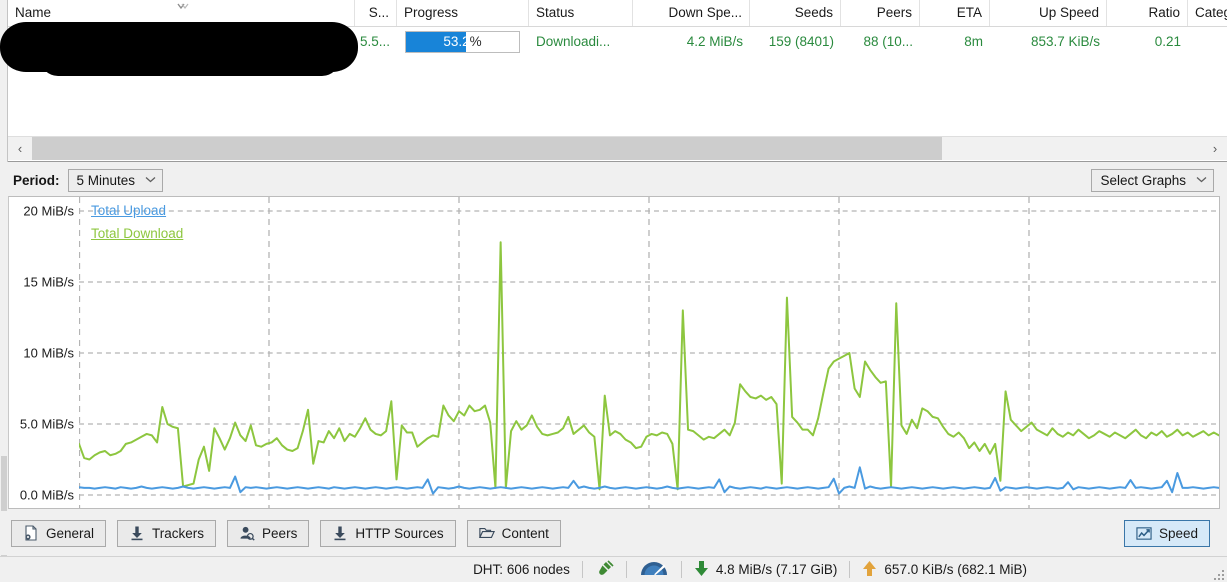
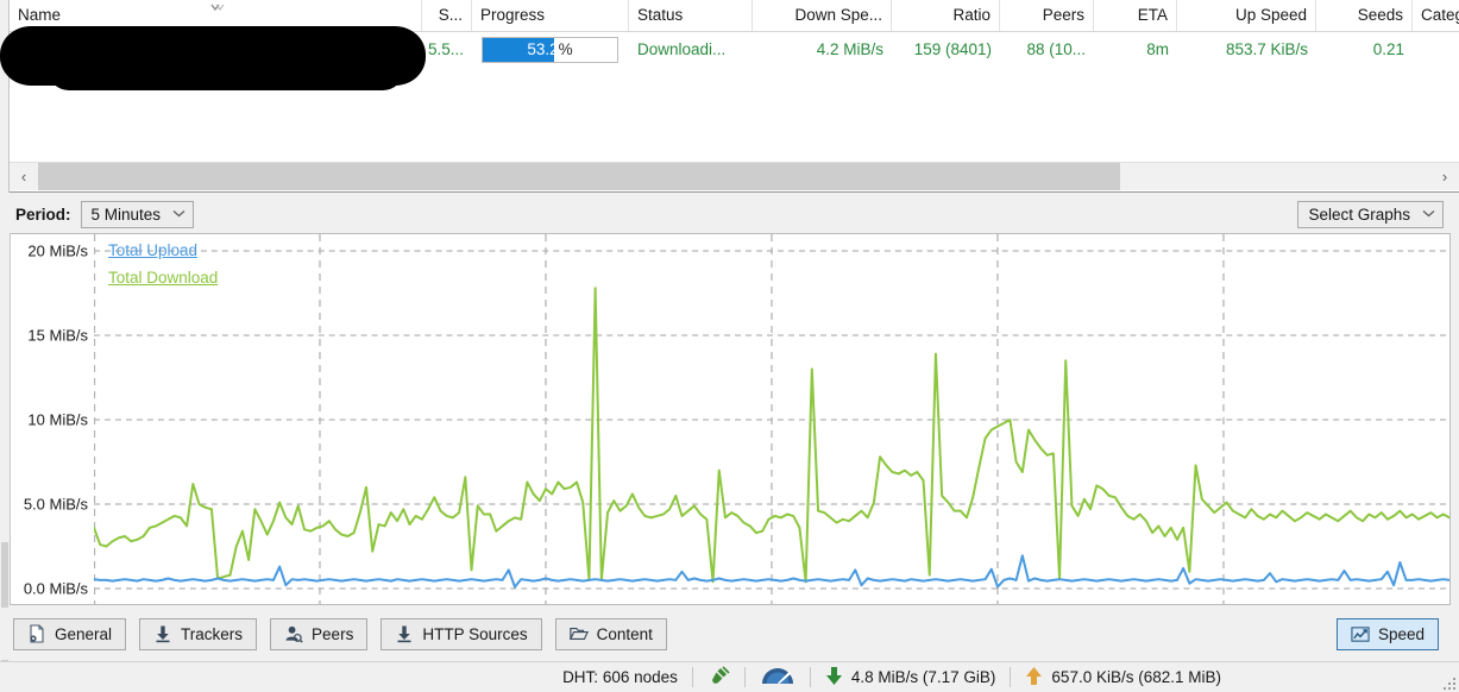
  Name
  S...
  Progress
  Status
  Down Spe...
- Seeds
+ Ratio
  Peers
  ETA
  Up Speed
- Ratio
+ Seeds
  Cate
  5.5...
  53.2%
  Downloadi...
  4.2 MiB/s
  159 (8401)
  88 (10...
  8m
  853.7 KiB/s
  0.21
  ‹
  ›
  Period:
  5 Minutes
  Select Graphs
  20 MiB/s
  15 MiB/s
  10 MiB/s
  5.0 MiB/s
  0.0 MiB/s
  Total Upload
  Total Download
  General
  Trackers
  Peers
  HTTP Sources
  Content
  Speed
  DHT: 606 nodes
  4.8 MiB/s (7.17 GiB)
  657.0 KiB/s (682.1 MiB)
